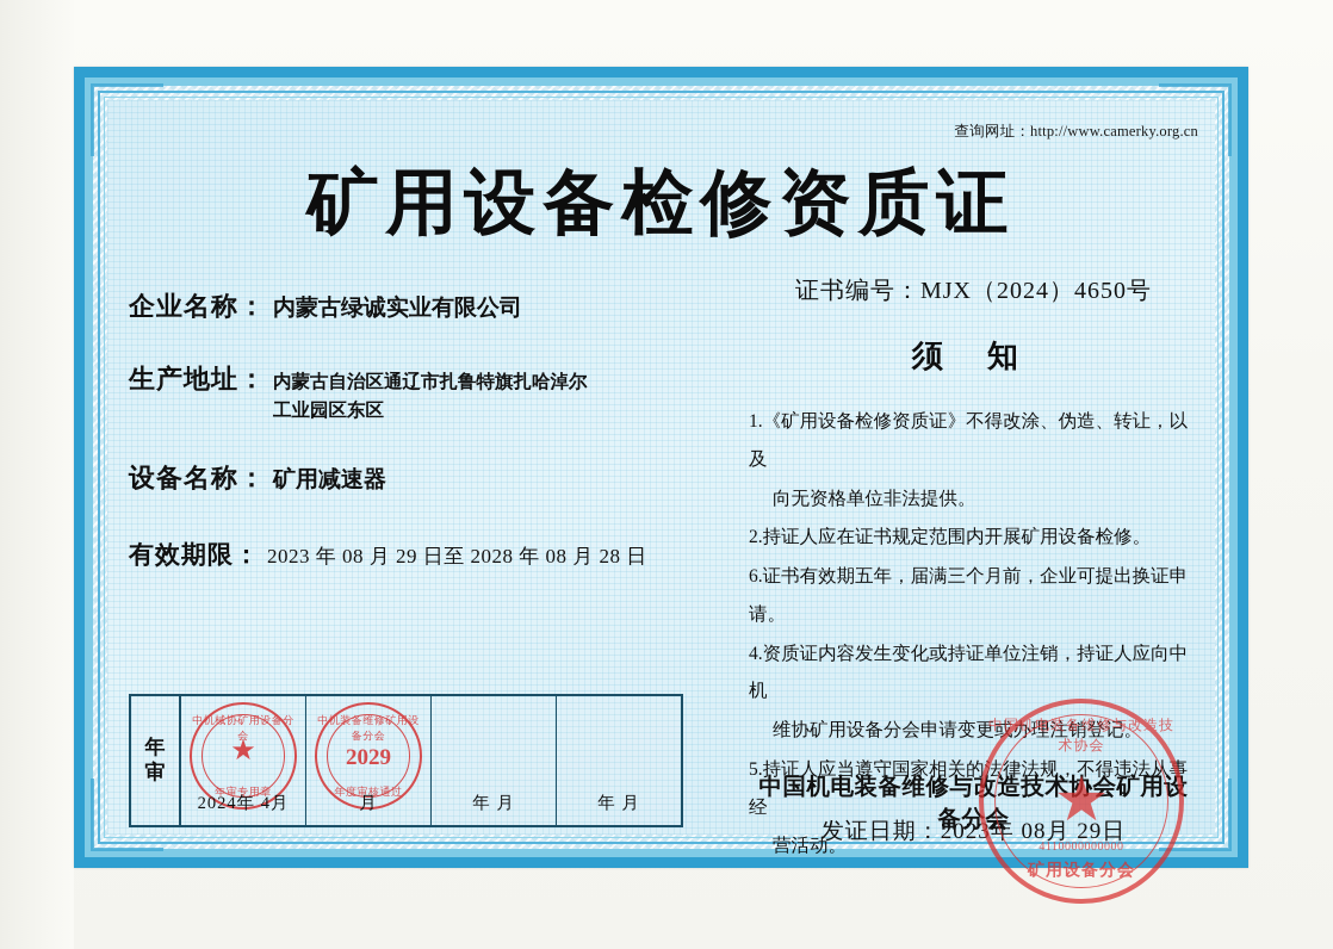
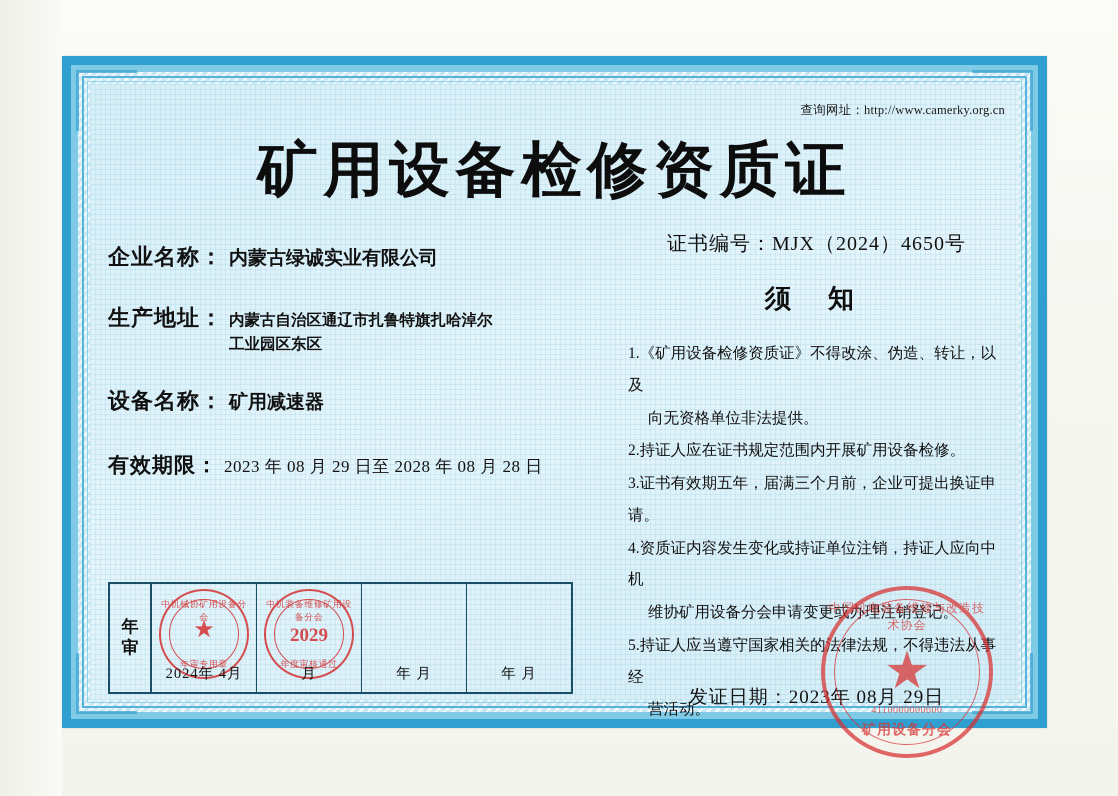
  查询网址：http://www.camerky.org.cn
  矿用设备检修资质证
  企业名称：
  内蒙古绿诚实业有限公司
  生产地址：
  内蒙古自治区通辽市扎鲁特旗扎哈淖尔
  工业园区东区
  设备名称：
  矿用减速器
  有效期限：
  2023 年 08 月 29 日至 2028 年 08 月 28 日
  年
  审
  中机械协矿用设备分会
  ★
  年审专用章
  2024年 4月
  中机装备维修矿用设备分会
  2029
  年度审核通过
  月
  年 月
  年 月
  证书编号：MJX（2024）4650号
  须 知
  1.《矿用设备检修资质证》不得改涂、伪造、转让，以及
  向无资格单位非法提供。
  2.持证人应在证书规定范围内开展矿用设备检修。
- 6.证书有效期五年，届满三个月前，企业可提出换证申请。
+ 3.证书有效期五年，届满三个月前，企业可提出换证申请。
  4.资质证内容发生变化或持证单位注销，持证人应向中机
  维协矿用设备分会申请变更或办理注销登记。
  5.持证人应当遵守国家相关的法律法规，不得违法从事经
  营活动。
- 中国机电装备维修与改造技术协会矿用设备分会
  发证日期：2023年 08月 29日
  中国机电装备维修与改造技术协会
  ★
  4110000000000
  矿用设备分会
